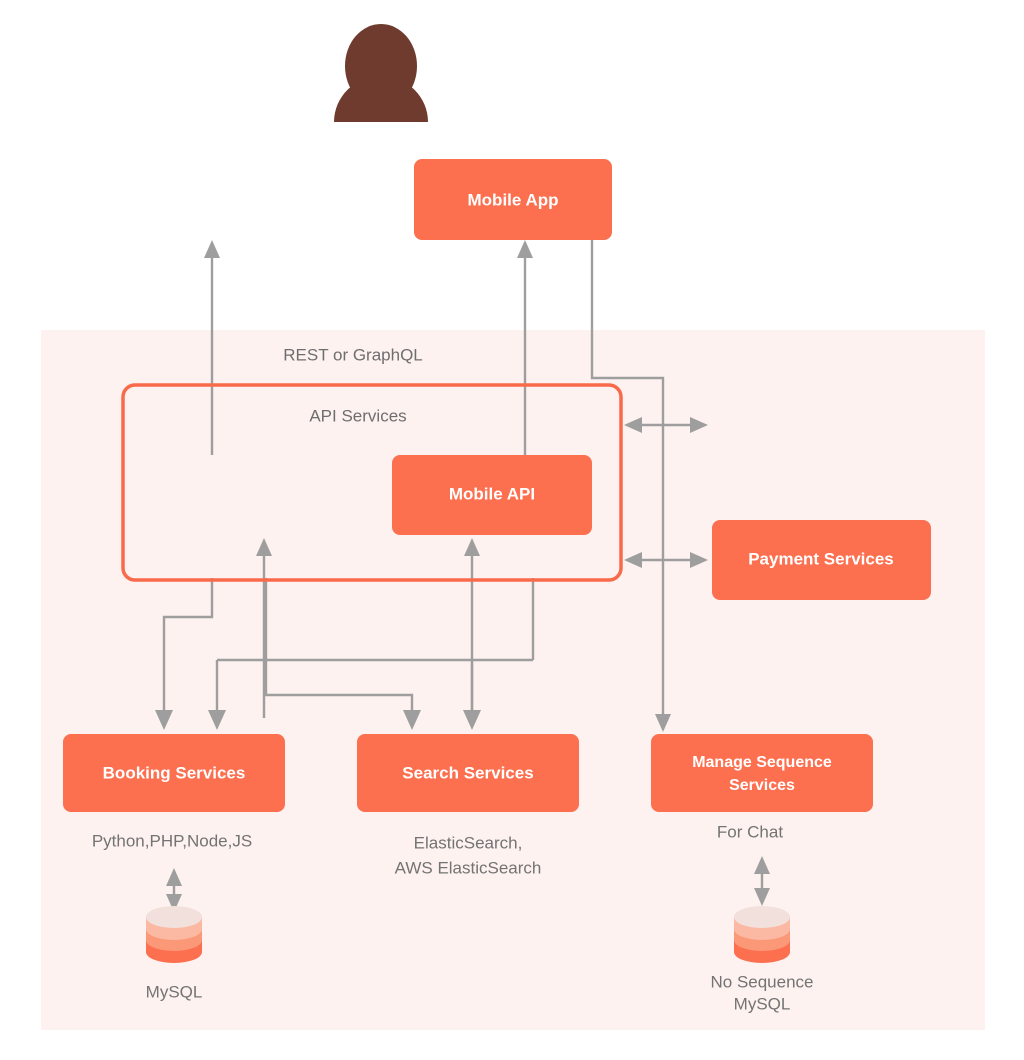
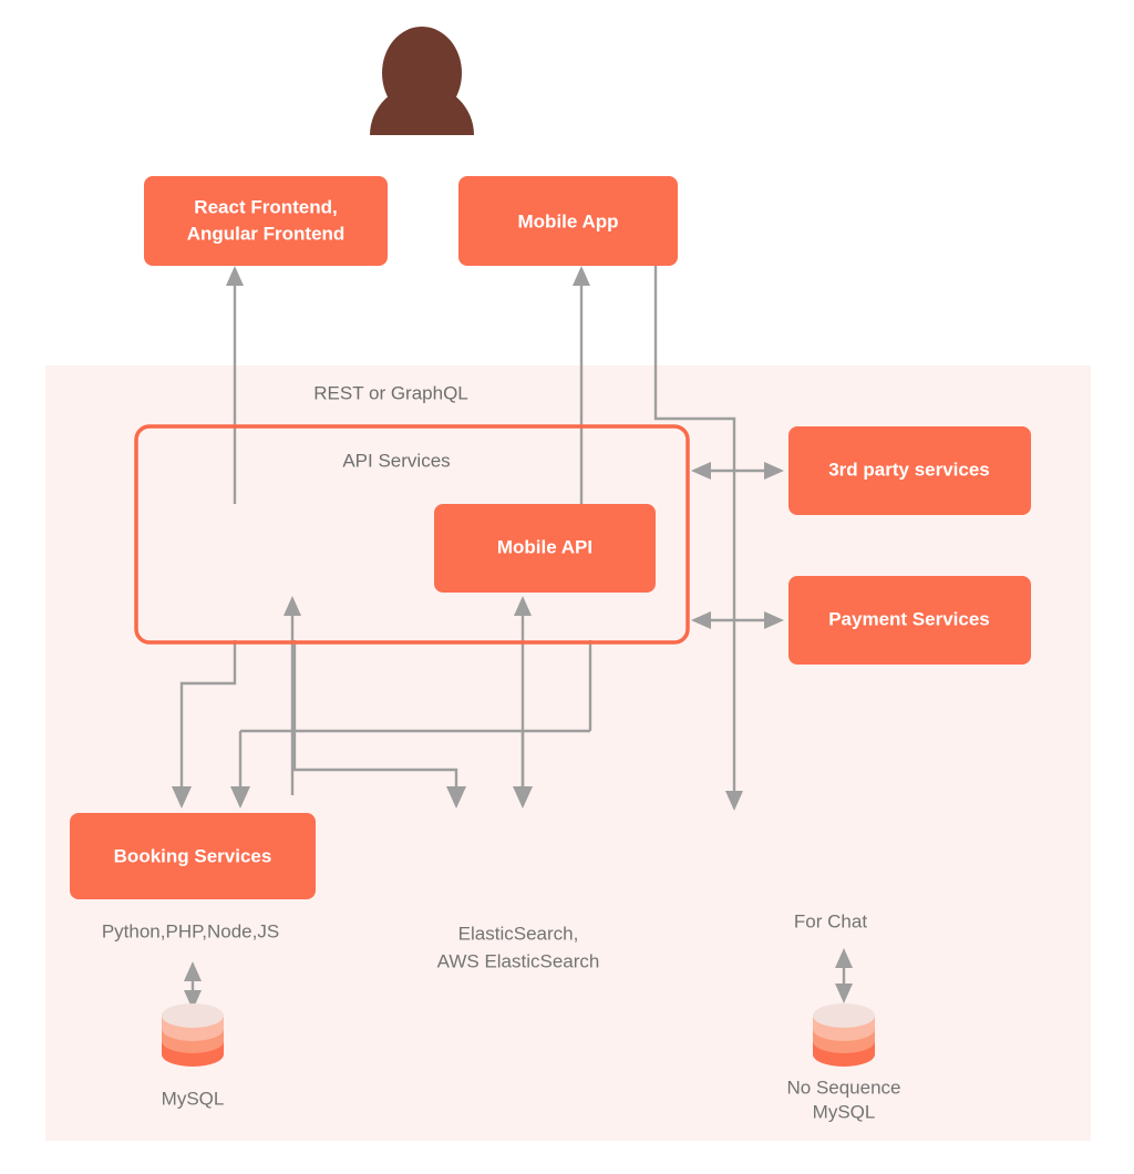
+ React Frontend,
+ Angular Frontend
  Mobile App
  REST or GraphQL
  API Services
  Mobile API
+ 3rd party services
  Payment Services
  Booking Services
- Search Services
- Manage Sequence
- Services
  Python,PHP,Node,JS
  ElasticSearch,
  AWS ElasticSearch
  For Chat
  MySQL
  No Sequence
  MySQL
